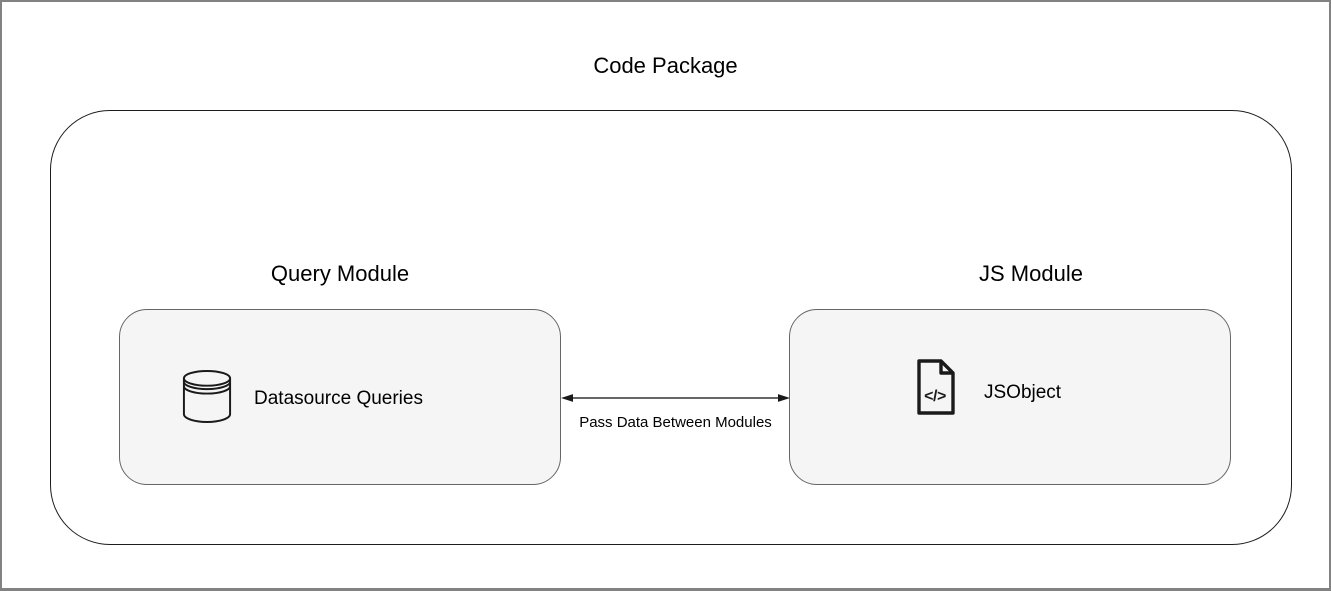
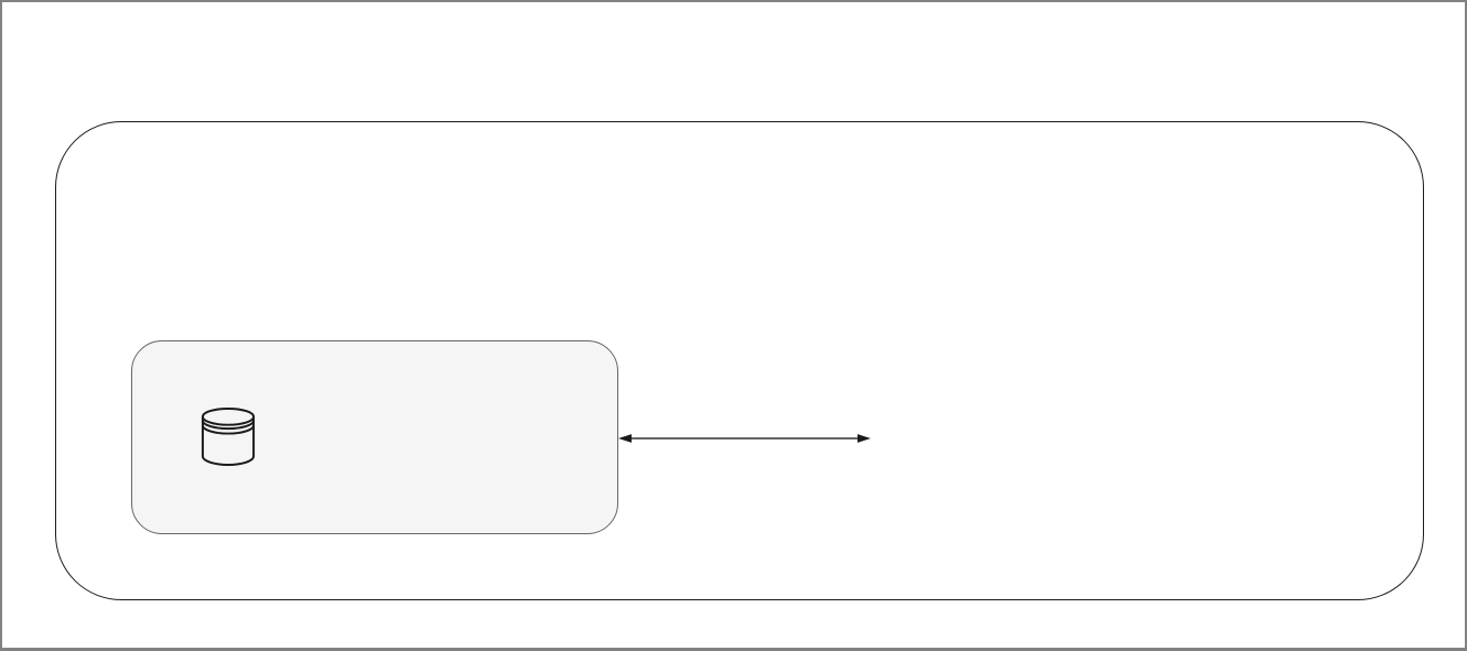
- Code Package
- Query Module
- JS Module
- Datasource Queries
- </>
- JSObject
- Pass Data Between Modules
